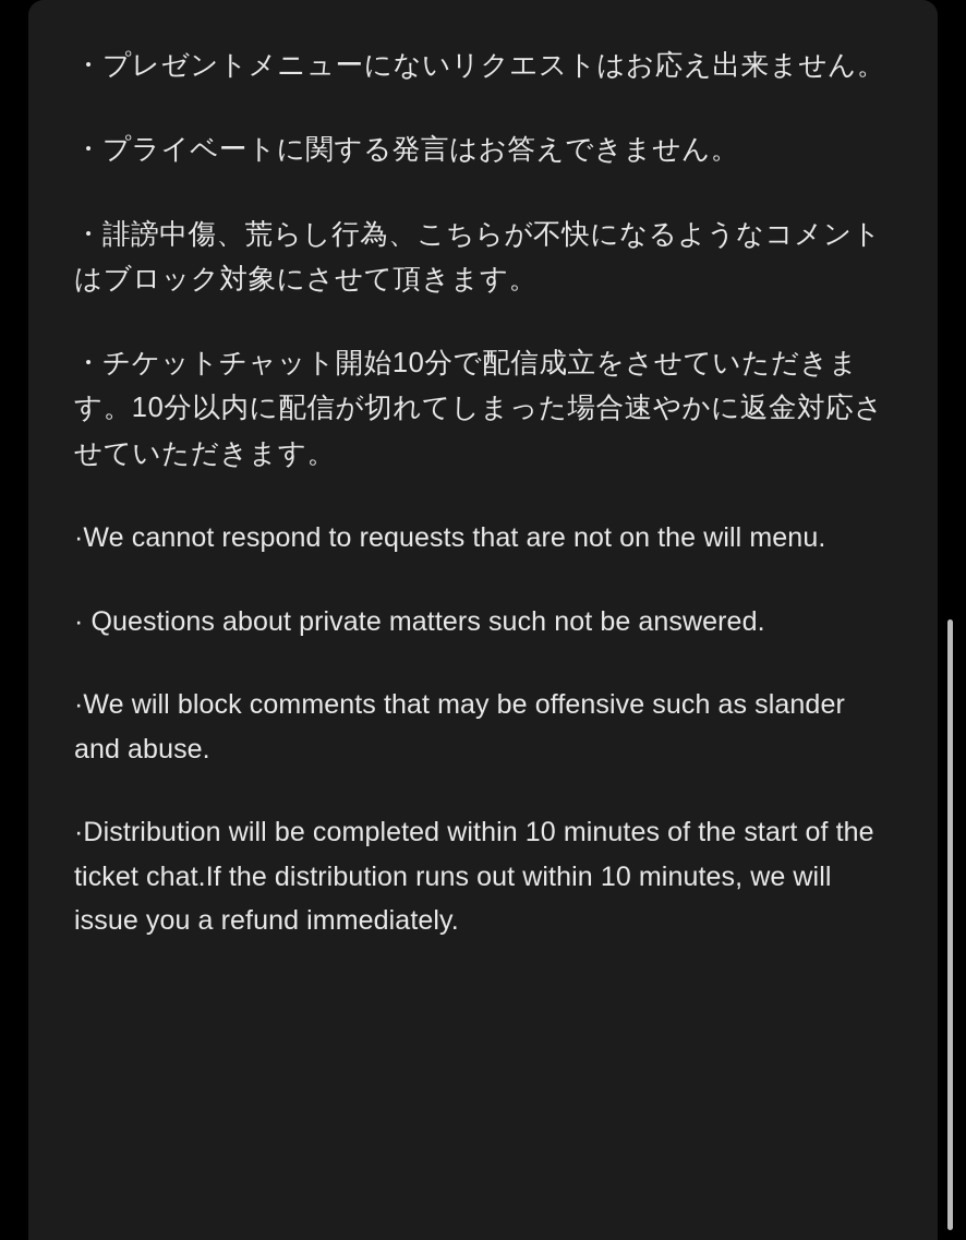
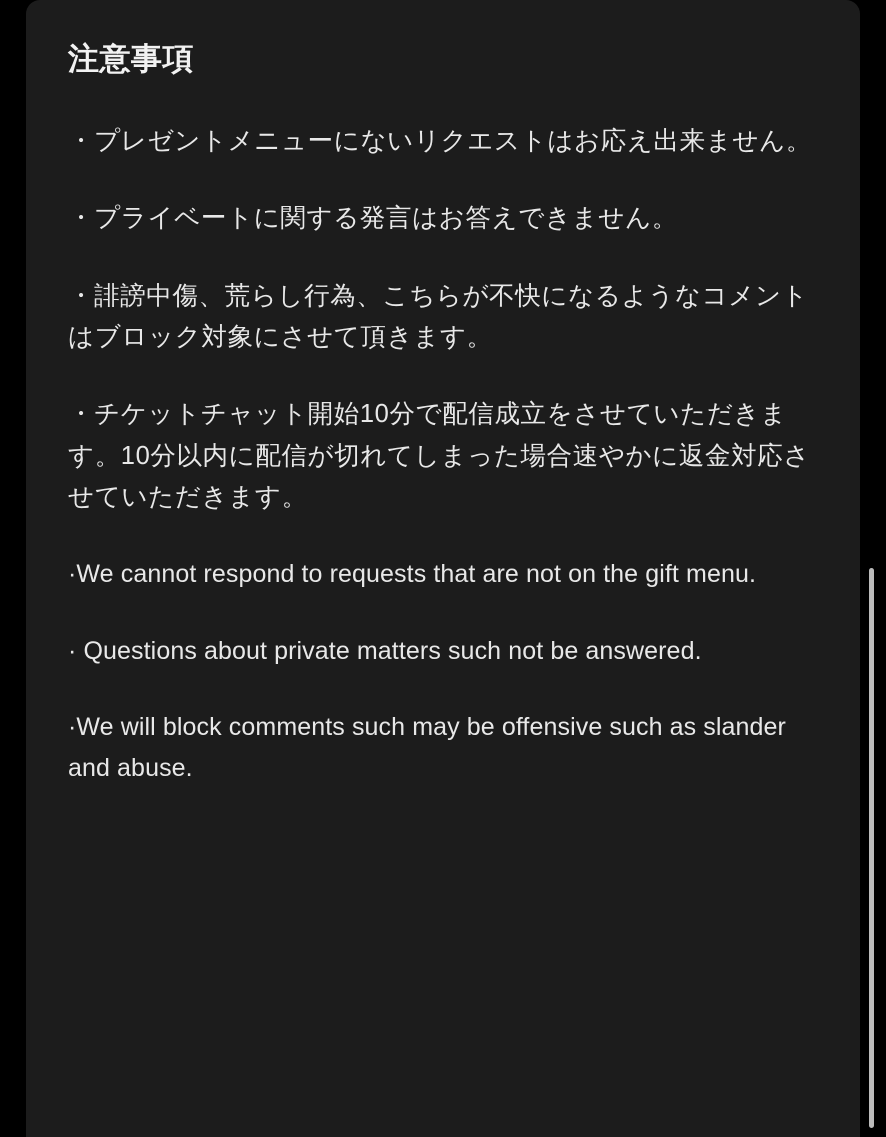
+ 注意事項
  ・プレゼントメニューにないリクエストはお応え出来ません。
  ・プライベートに関する発言はお答えできません。
  ・誹謗中傷、荒らし行為、こちらが不快になるようなコメントはブロック対象にさせて頂きます。
  ・チケットチャット開始10分で配信成立をさせていただきます。10分以内に配信が切れてしまった場合速やかに返金対応させていただきます。
- ·We cannot respond to requests that are not on the will menu.
+ ·We cannot respond to requests that are not on the gift menu.
  · Questions about private matters such not be answered.
- ·We will block comments that may be offensive such as slander and abuse.
+ ·We will block comments such may be offensive such as slander and abuse.
- ·Distribution will be completed within 10 minutes of the start of the ticket chat.If the distribution runs out within 10 minutes, we will issue you a refund immediately.
